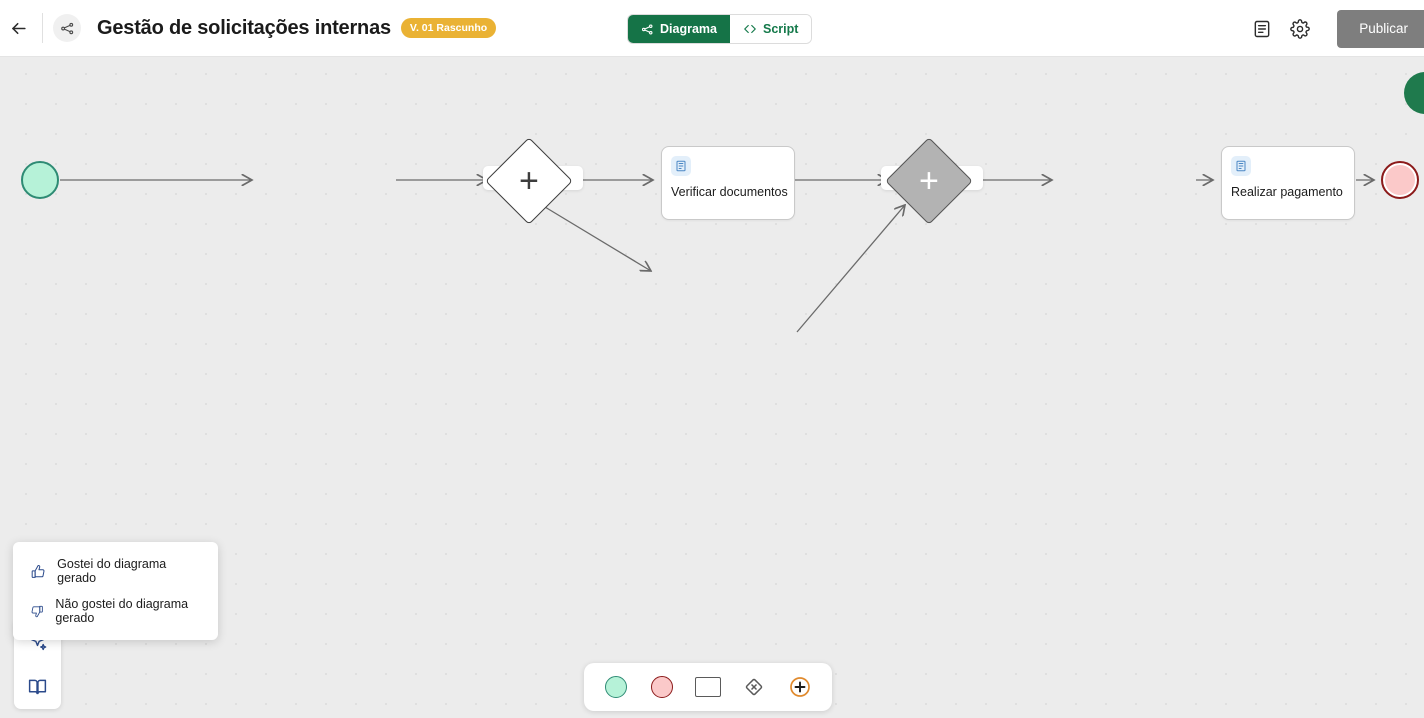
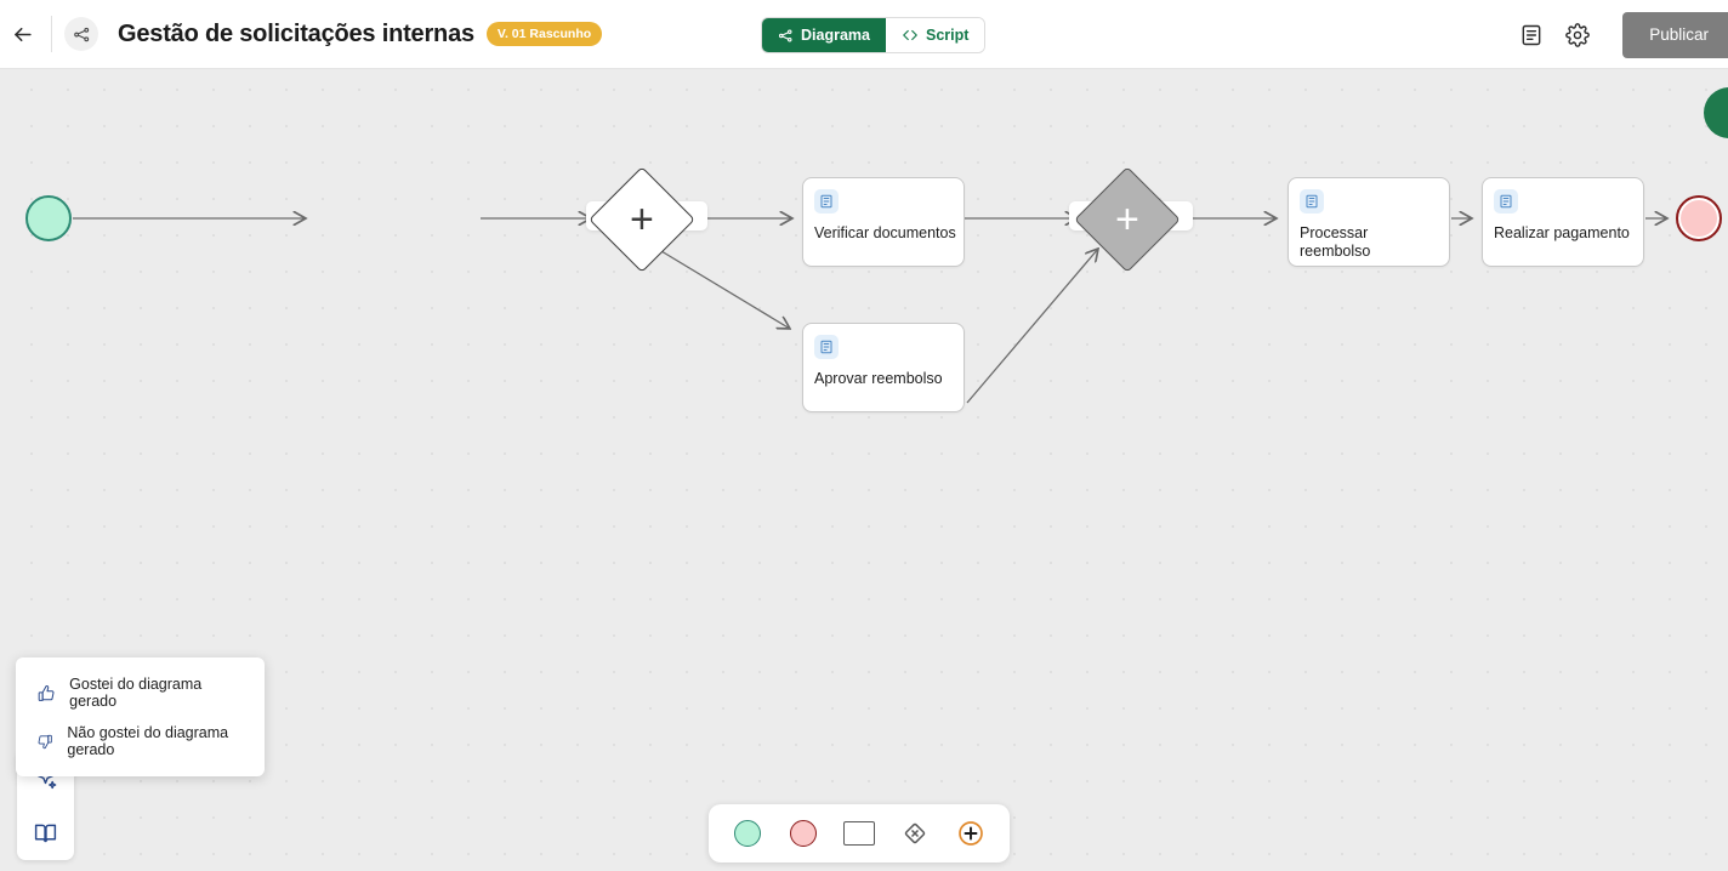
  Gestão de solicitações internas
  V. 01 Rascunho
  Diagrama
  Script
  Publicar
  Verificar documentos
+ Aprovar reembolso
+ Processar reembolso
  Realizar pagamento
  Gostei do diagrama gerado
  Não gostei do diagrama gerado
